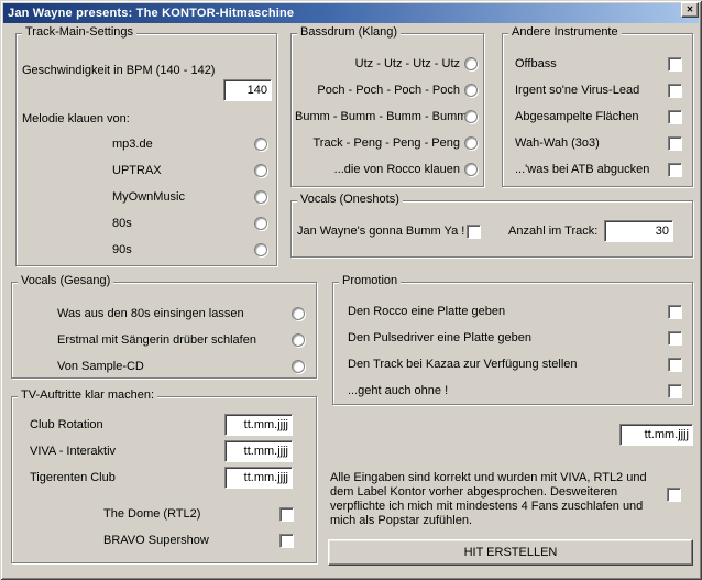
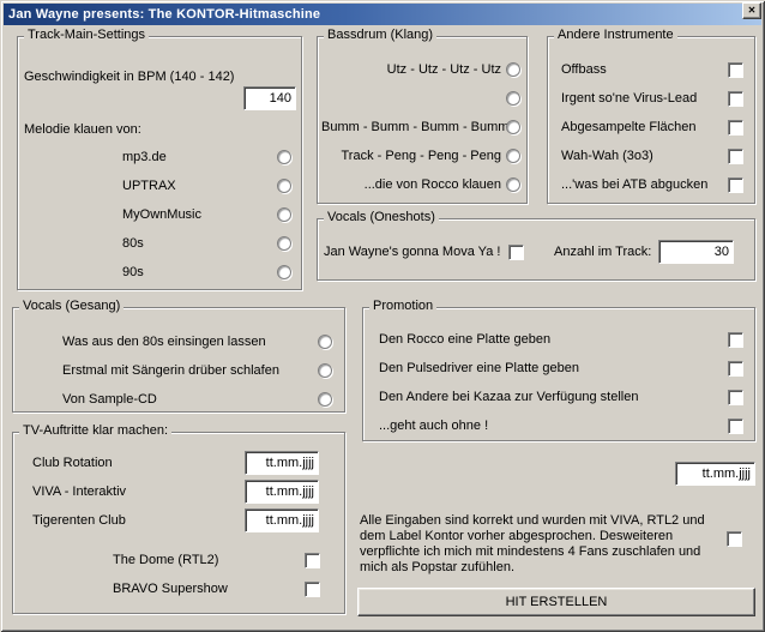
  Jan Wayne presents: The KONTOR-Hitmaschine
  ✕
  Track-Main-Settings
  Bassdrum (Klang)
  Andere Instrumente
  Vocals (Oneshots)
  Vocals (Gesang)
  Promotion
  TV-Auftritte klar machen:
  Geschwindigkeit in BPM (140 - 142)
  140
  Melodie klauen von:
  mp3.de
  UPTRAX
  MyOwnMusic
  80s
  90s
  Utz - Utz - Utz - Utz
- Poch - Poch - Poch - Poch
  Bumm - Bumm - Bumm - Bumm
  Track - Peng - Peng - Peng
  ...die von Rocco klauen
  Offbass
  Irgent so'ne Virus-Lead
  Abgesampelte Flächen
  Wah-Wah (3o3)
  ...'was bei ATB abgucken
- Jan Wayne's gonna Bumm Ya !
+ Jan Wayne's gonna Mova Ya !
  Anzahl im Track:
  30
  Was aus den 80s einsingen lassen
  Erstmal mit Sängerin drüber schlafen
  Von Sample-CD
  Den Rocco eine Platte geben
  Den Pulsedriver eine Platte geben
- Den Track bei Kazaa zur Verfügung stellen
+ Den Andere bei Kazaa zur Verfügung stellen
  ...geht auch ohne !
  Club Rotation
  tt.mm.jjjj
  VIVA - Interaktiv
  tt.mm.jjjj
  Tigerenten Club
  tt.mm.jjjj
  The Dome (RTL2)
  BRAVO Supershow
  tt.mm.jjjj
  Alle Eingaben sind korrekt und wurden mit VIVA, RTL2 und dem Label Kontor vorher abgesprochen. Desweiteren verpflichte ich mich mit mindestens 4 Fans zuschlafen und mich als Popstar zufühlen.
  HIT ERSTELLEN
